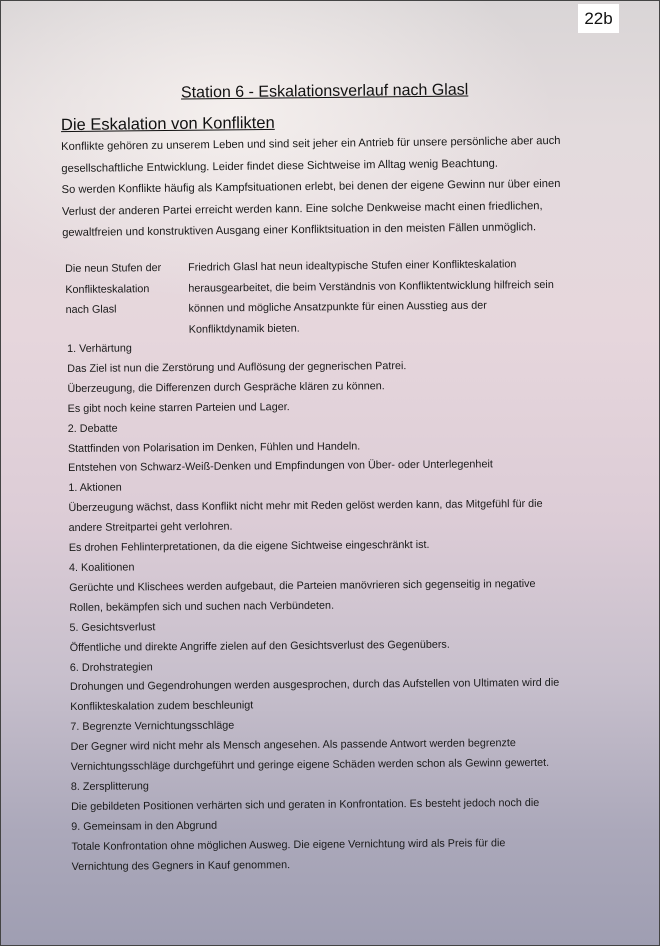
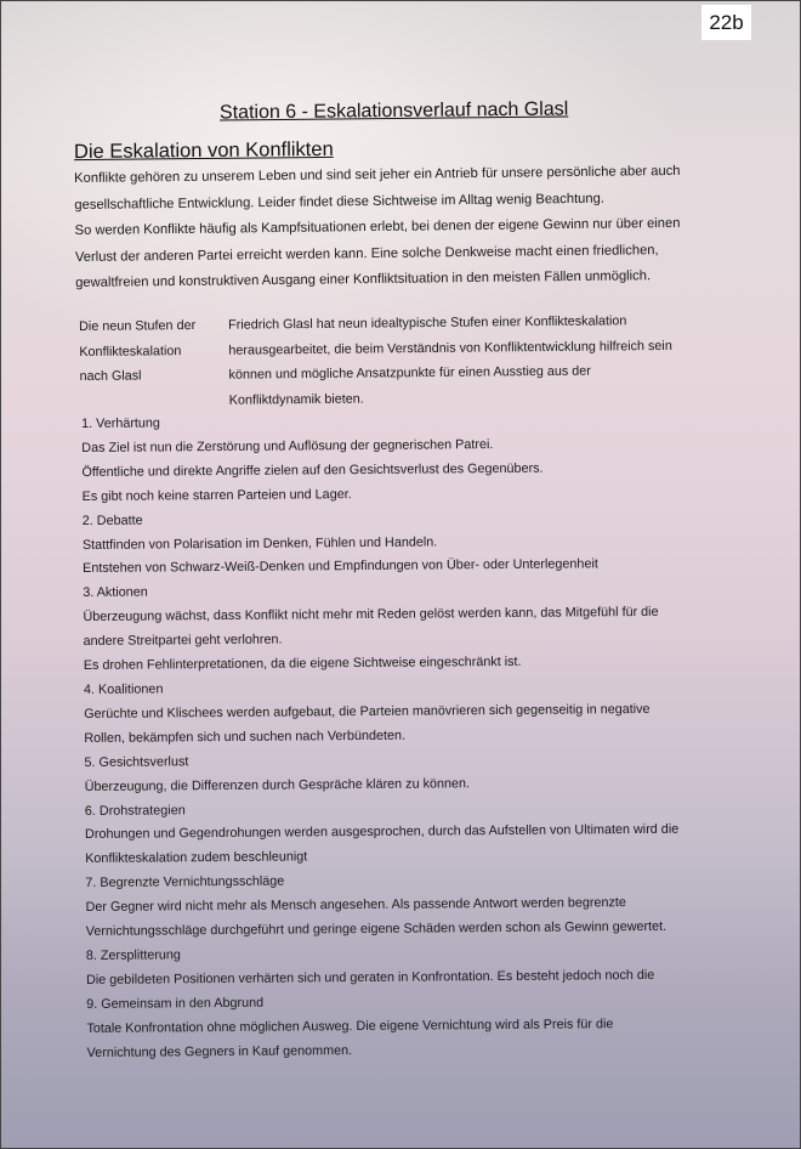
  22b
  Station 6 - Eskalationsverlauf nach Glasl
  Die Eskalation von Konflikten
  Konflikte gehören zu unserem Leben und sind seit jeher ein Antrieb für unsere persönliche aber auch
  gesellschaftliche Entwicklung. Leider findet diese Sichtweise im Alltag wenig Beachtung.
  So werden Konflikte häufig als Kampfsituationen erlebt, bei denen der eigene Gewinn nur über einen
  Verlust der anderen Partei erreicht werden kann. Eine solche Denkweise macht einen friedlichen,
  gewaltfreien und konstruktiven Ausgang einer Konfliktsituation in den meisten Fällen unmöglich.
  Die neun Stufen der
  Konflikteskalation
  nach Glasl
  Friedrich Glasl hat neun idealtypische Stufen einer Konflikteskalation
  herausgearbeitet, die beim Verständnis von Konfliktentwicklung hilfreich sein
  können und mögliche Ansatzpunkte für einen Ausstieg aus der
  Konfliktdynamik bieten.
  1. Verhärtung
  Das Ziel ist nun die Zerstörung und Auflösung der gegnerischen Patrei.
- Überzeugung, die Differenzen durch Gespräche klären zu können.
+ Öffentliche und direkte Angriffe zielen auf den Gesichtsverlust des Gegenübers.
  Es gibt noch keine starren Parteien und Lager.
  2. Debatte
  Stattfinden von Polarisation im Denken, Fühlen und Handeln.
  Entstehen von Schwarz-Weiß-Denken und Empfindungen von Über- oder Unterlegenheit
- 1. Aktionen
+ 3. Aktionen
  Überzeugung wächst, dass Konflikt nicht mehr mit Reden gelöst werden kann, das Mitgefühl für die
  andere Streitpartei geht verlohren.
  Es drohen Fehlinterpretationen, da die eigene Sichtweise eingeschränkt ist.
  4. Koalitionen
  Gerüchte und Klischees werden aufgebaut, die Parteien manövrieren sich gegenseitig in negative
  Rollen, bekämpfen sich und suchen nach Verbündeten.
  5. Gesichtsverlust
- Öffentliche und direkte Angriffe zielen auf den Gesichtsverlust des Gegenübers.
+ Überzeugung, die Differenzen durch Gespräche klären zu können.
  6. Drohstrategien
  Drohungen und Gegendrohungen werden ausgesprochen, durch das Aufstellen von Ultimaten wird die
  Konflikteskalation zudem beschleunigt
  7. Begrenzte Vernichtungsschläge
  Der Gegner wird nicht mehr als Mensch angesehen. Als passende Antwort werden begrenzte
  Vernichtungsschläge durchgeführt und geringe eigene Schäden werden schon als Gewinn gewertet.
  8. Zersplitterung
  Die gebildeten Positionen verhärten sich und geraten in Konfrontation. Es besteht jedoch noch die
  9. Gemeinsam in den Abgrund
  Totale Konfrontation ohne möglichen Ausweg. Die eigene Vernichtung wird als Preis für die
  Vernichtung des Gegners in Kauf genommen.
